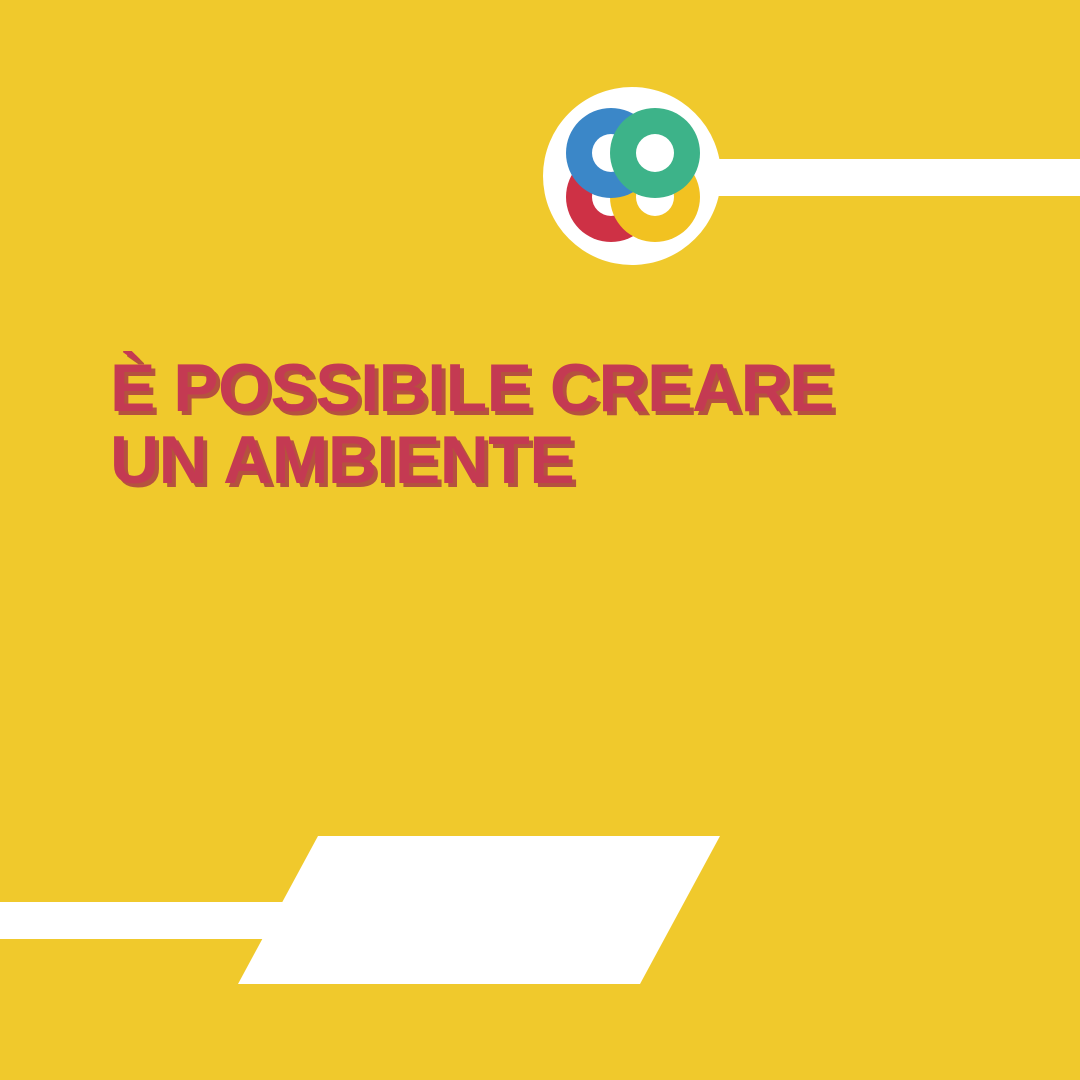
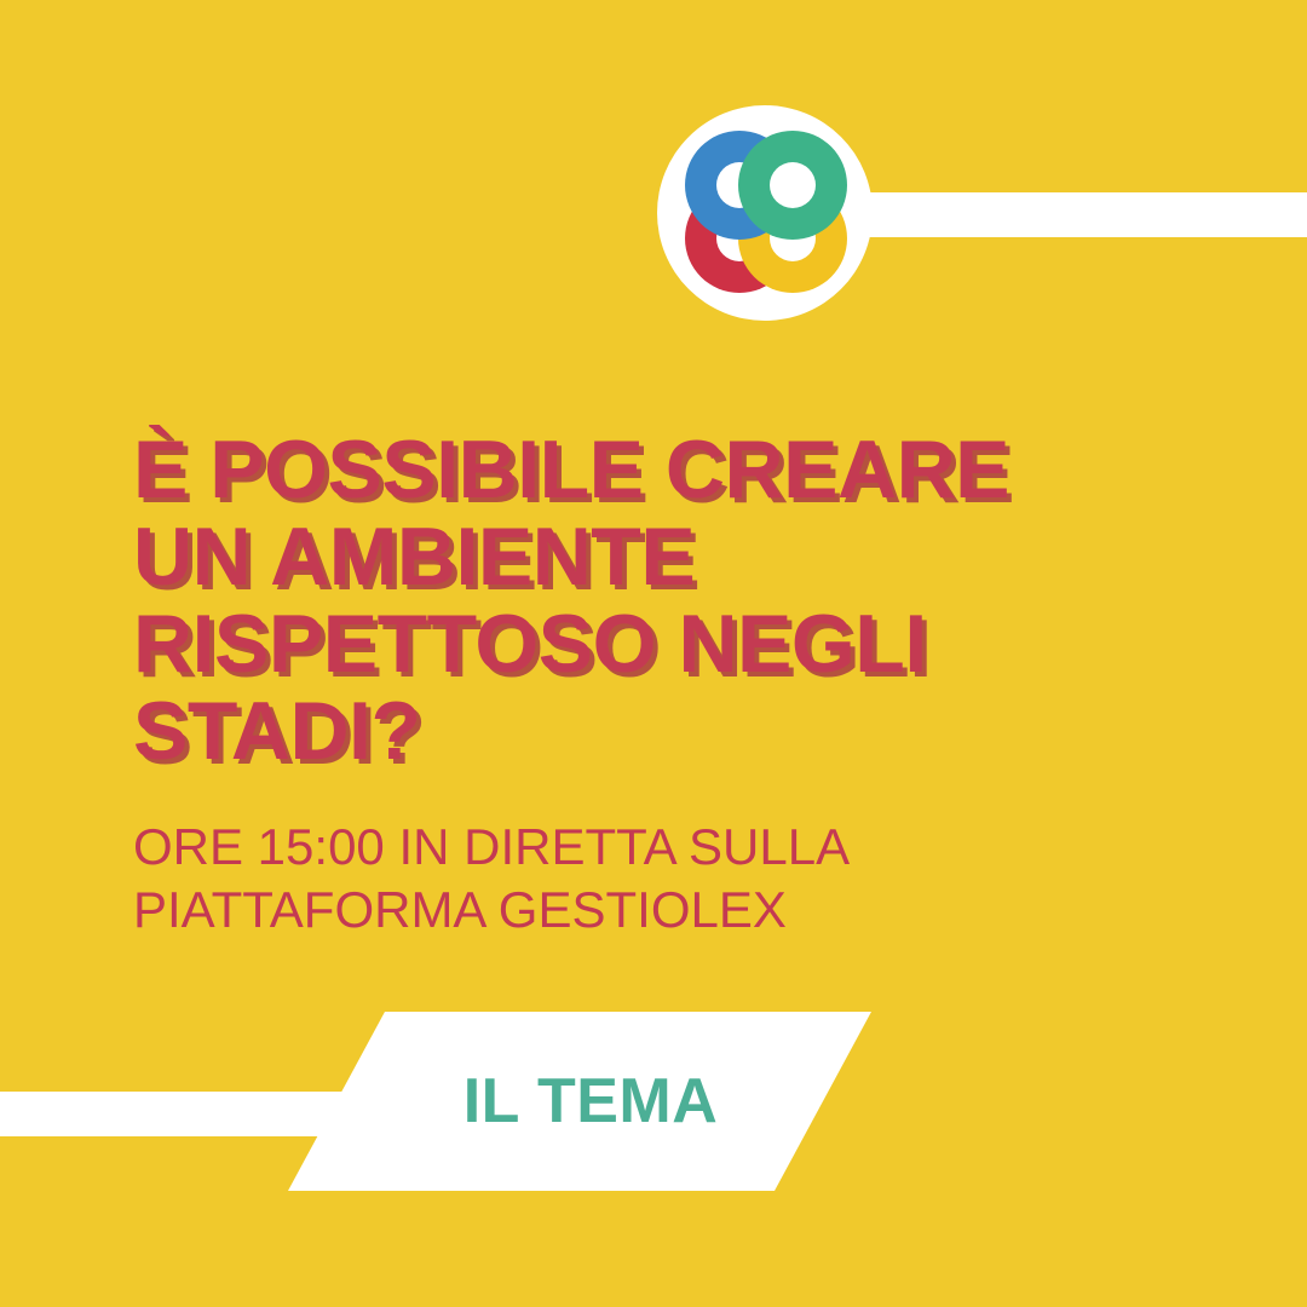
  È POSSIBILE CREARE
  UN AMBIENTE
+ RISPETTOSO NEGLI
+ STADI?
+ ORE 15:00 IN DIRETTA SULLA
+ PIATTAFORMA GESTIOLEX
+ IL TEMA
